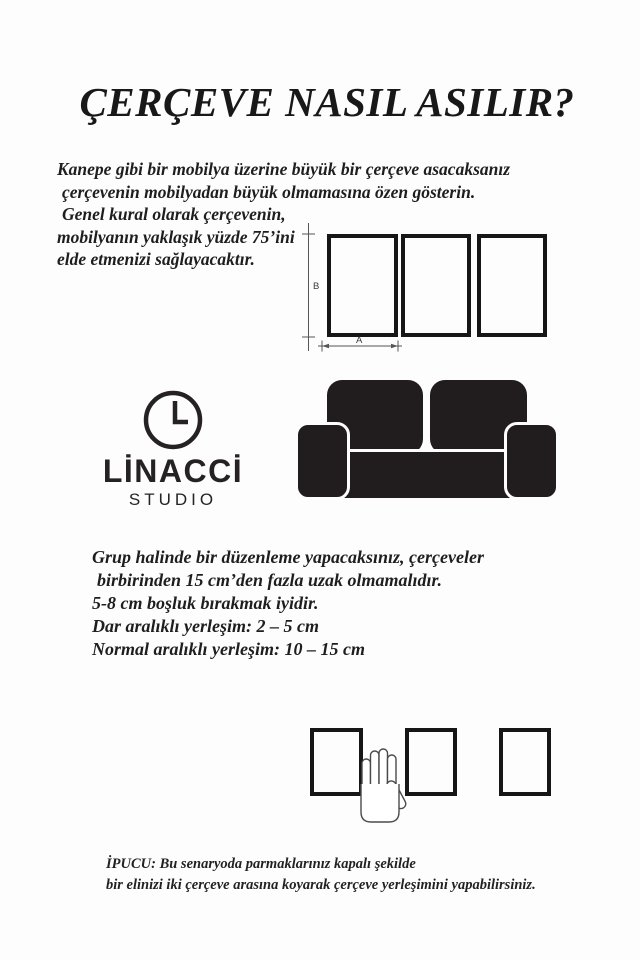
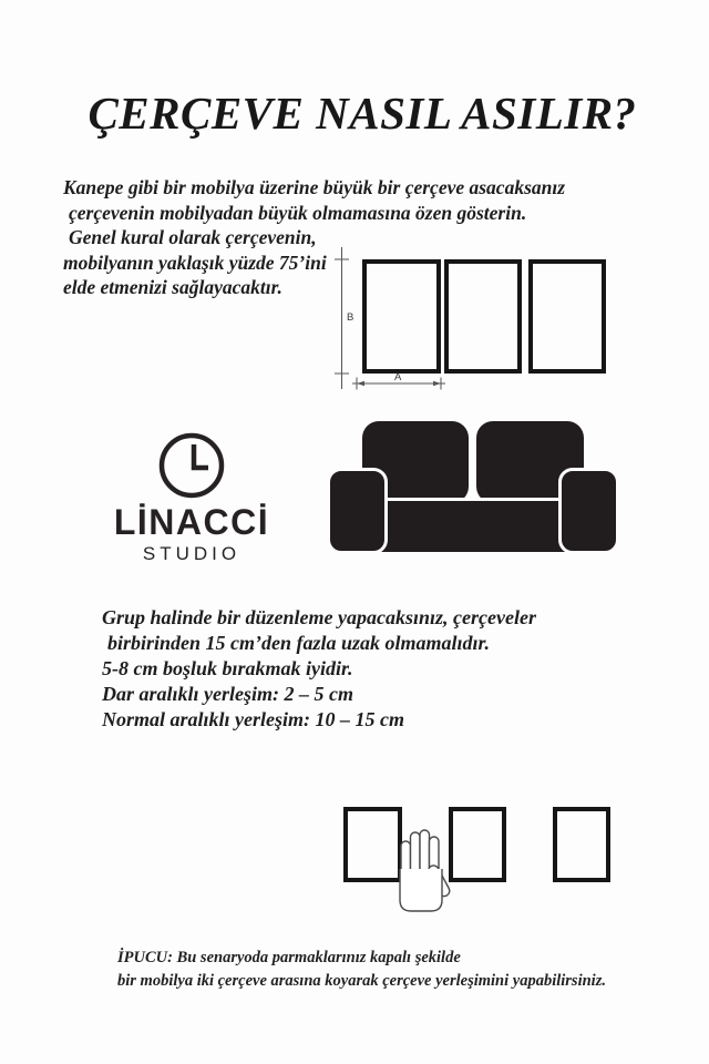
  ÇERÇEVE NASIL ASILIR?
  Kanepe gibi bir mobilya üzerine büyük bir çerçeve asacaksanız
  çerçevenin mobilyadan büyük olmamasına özen gösterin.
  Genel kural olarak çerçevenin,
  mobilyanın yaklaşık yüzde 75’ini
  elde etmenizi sağlayacaktır.
  B
  A
  LİNACCİ
  STUDIO
  Grup halinde bir düzenleme yapacaksınız, çerçeveler
  birbirinden 15 cm’den fazla uzak olmamalıdır.
  5-8 cm boşluk bırakmak iyidir.
  Dar aralıklı yerleşim: 2 – 5 cm
  Normal aralıklı yerleşim: 10 – 15 cm
  İPUCU: Bu senaryoda parmaklarınız kapalı şekilde
- bir elinizi iki çerçeve arasına koyarak çerçeve yerleşimini yapabilirsiniz.
+ bir mobilya iki çerçeve arasına koyarak çerçeve yerleşimini yapabilirsiniz.
